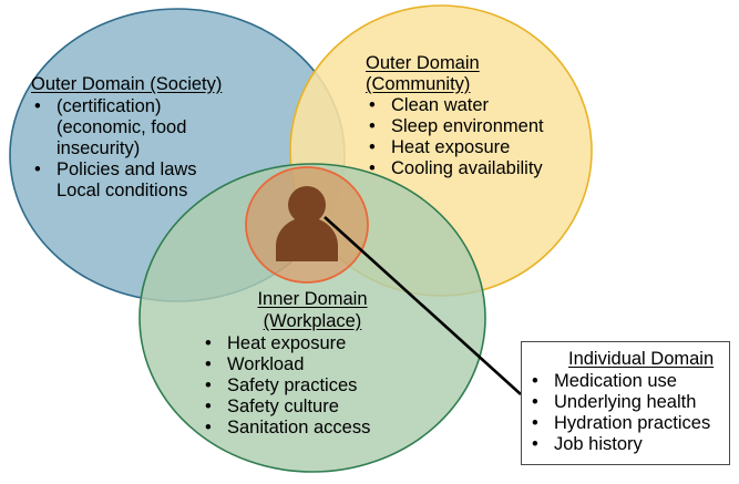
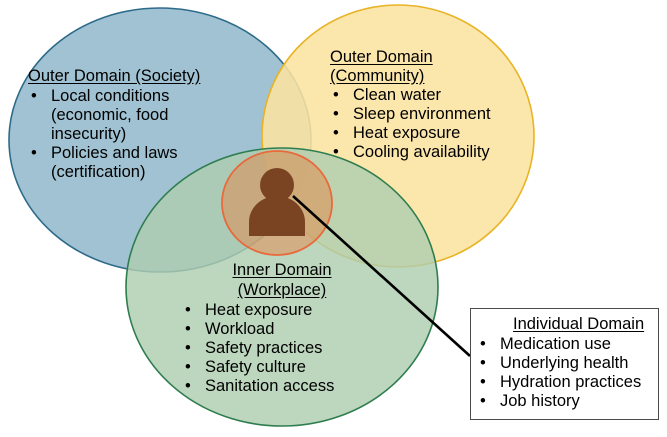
  Outer Domain (Society)
  •
- (certification)
+ Local conditions
  (economic, food
  insecurity)
  •
  Policies and laws
- Local conditions
+ (certification)
  Outer Domain
  (Community)
  •
  Clean water
  •
  Sleep environment
  •
  Heat exposure
  •
  Cooling availability
  Inner Domain
  (Workplace)
  •
  Heat exposure
  •
  Workload
  •
  Safety practices
  •
  Safety culture
  •
  Sanitation access
  Individual Domain
  •
  Medication use
  •
  Underlying health
  •
  Hydration practices
  •
  Job history
